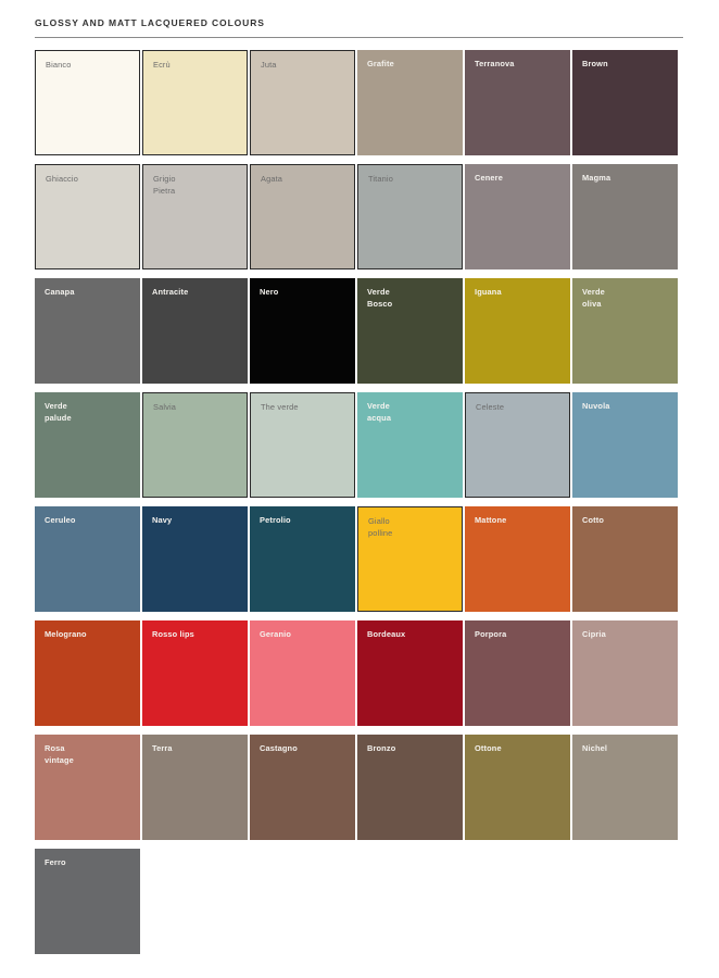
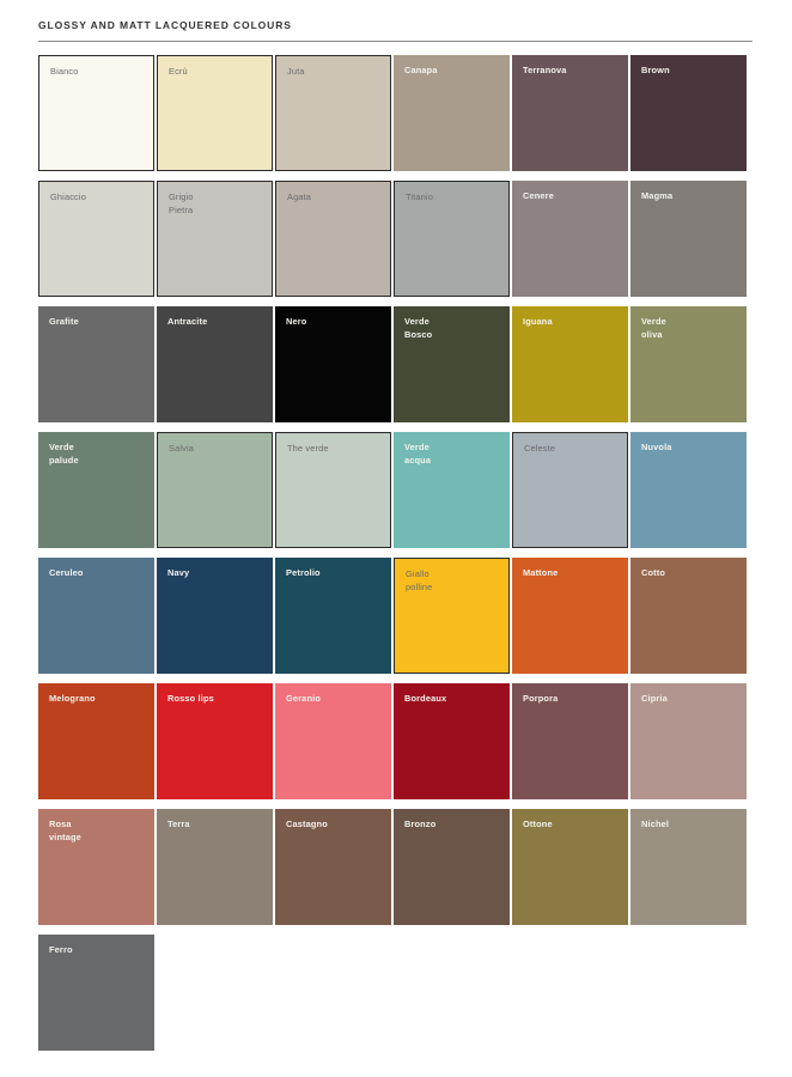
  GLOSSY AND MATT LACQUERED COLOURS
  Bianco
  Ecrù
  Juta
- Grafite
+ Canapa
  Terranova
  Brown
  Ghiaccio
  Grigio
  Pietra
  Agata
  Titanio
  Cenere
  Magma
- Canapa
+ Grafite
  Antracite
  Nero
  Verde
  Bosco
  Iguana
  Verde
  oliva
  Verde
  palude
  Salvia
  The verde
  Verde
  acqua
  Celeste
  Nuvola
  Ceruleo
  Navy
  Petrolio
  Giallo
  polline
  Mattone
  Cotto
  Melograno
  Rosso lips
  Geranio
  Bordeaux
  Porpora
  Cipria
  Rosa
  vintage
  Terra
  Castagno
  Bronzo
  Ottone
  Nichel
  Ferro
